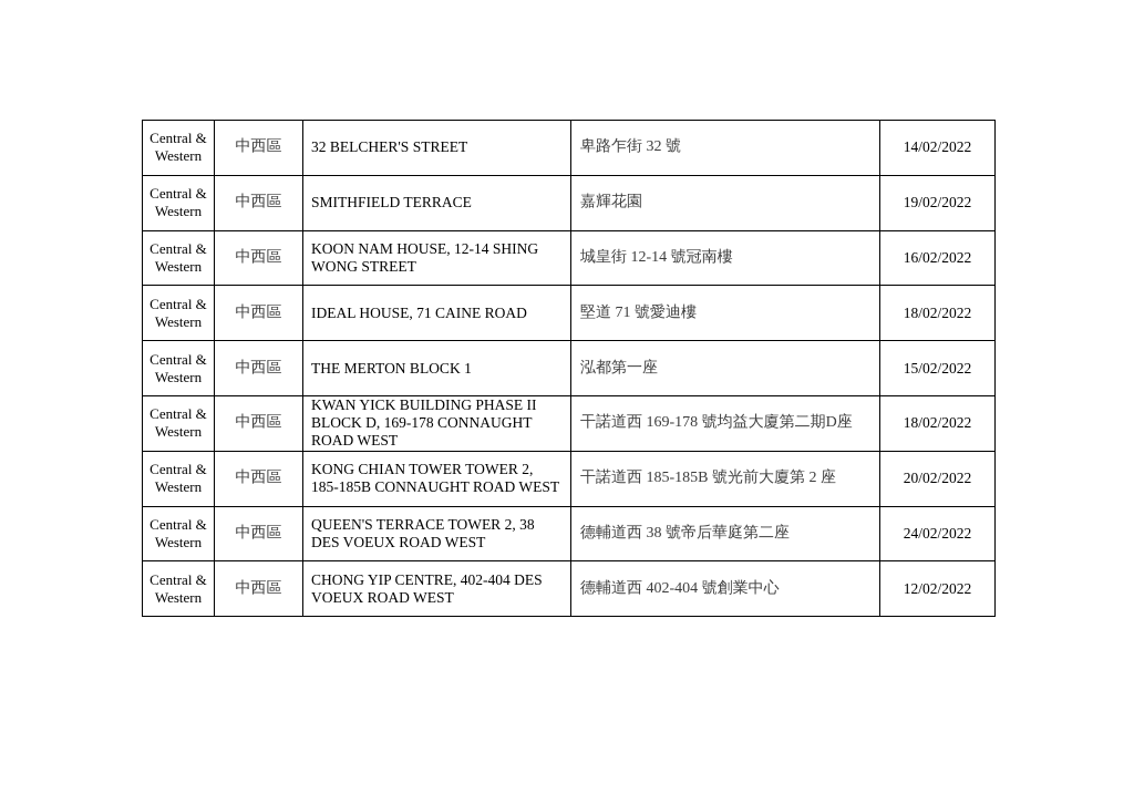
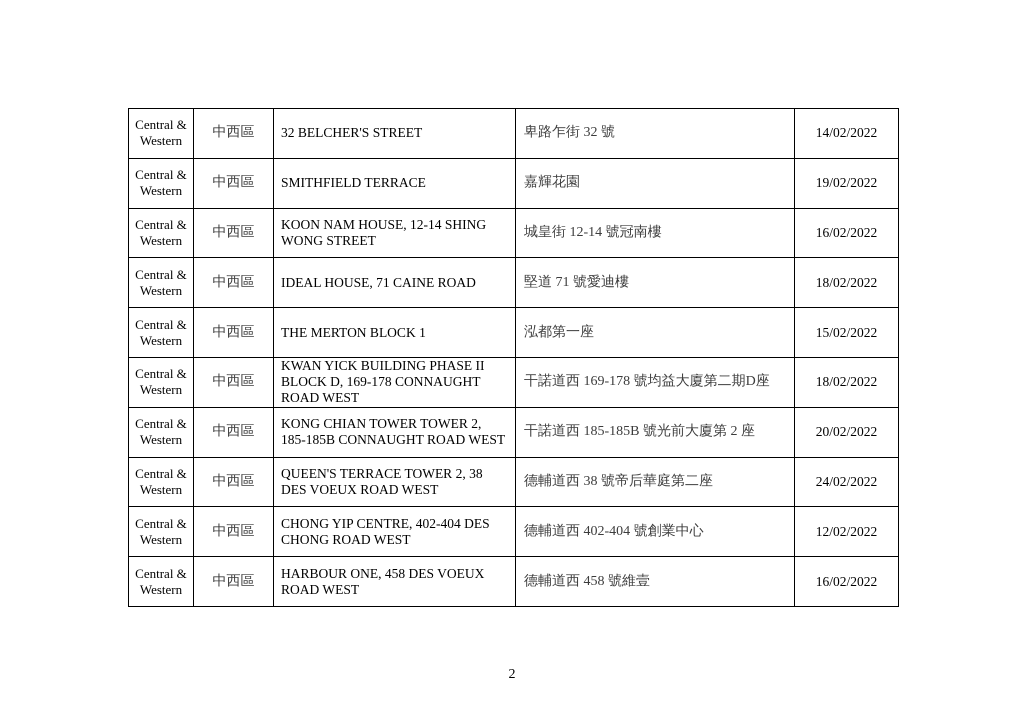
  Central & Western	中西區	32 BELCHER'S STREET	卑路乍街 32 號	14/02/2022
  Central & Western	中西區	SMITHFIELD TERRACE	嘉輝花園	19/02/2022
  Central & Western	中西區	KOON NAM HOUSE, 12-14 SHING WONG STREET	城皇街 12-14 號冠南樓	16/02/2022
  Central & Western	中西區	IDEAL HOUSE, 71 CAINE ROAD	堅道 71 號愛迪樓	18/02/2022
  Central & Western	中西區	THE MERTON BLOCK 1	泓都第一座	15/02/2022
  Central & Western	中西區	KWAN YICK BUILDING PHASE II BLOCK D, 169-178 CONNAUGHT ROAD WEST	干諾道西 169-178 號均益大廈第二期D座	18/02/2022
  Central & Western	中西區	KONG CHIAN TOWER TOWER 2, 185-185B CONNAUGHT ROAD WEST	干諾道西 185-185B 號光前大廈第 2 座	20/02/2022
  Central & Western	中西區	QUEEN'S TERRACE TOWER 2, 38 DES VOEUX ROAD WEST	德輔道西 38 號帝后華庭第二座	24/02/2022
- Central & Western	中西區	CHONG YIP CENTRE, 402-404 DES VOEUX ROAD WEST	德輔道西 402-404 號創業中心	12/02/2022
+ Central & Western	中西區	CHONG YIP CENTRE, 402-404 DES CHONG ROAD WEST	德輔道西 402-404 號創業中心	12/02/2022
+ Central & Western	中西區	HARBOUR ONE, 458 DES VOEUX ROAD WEST	德輔道西 458 號維壹	16/02/2022
+ 2
